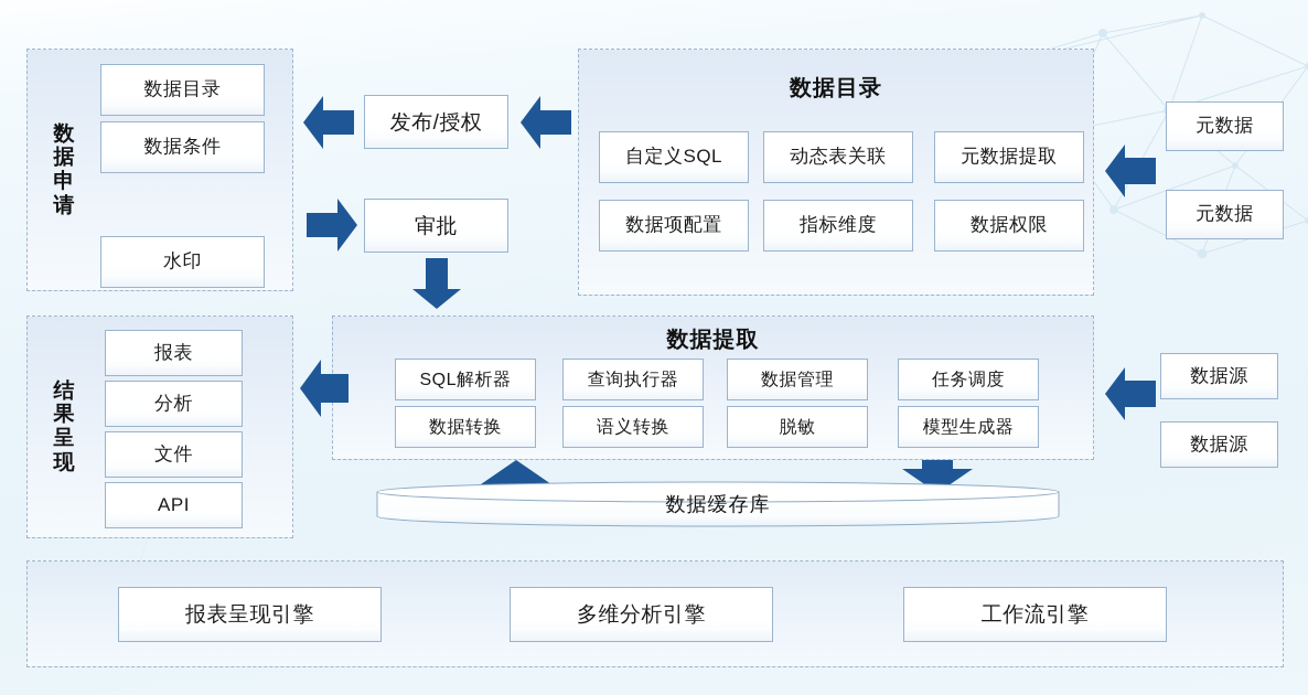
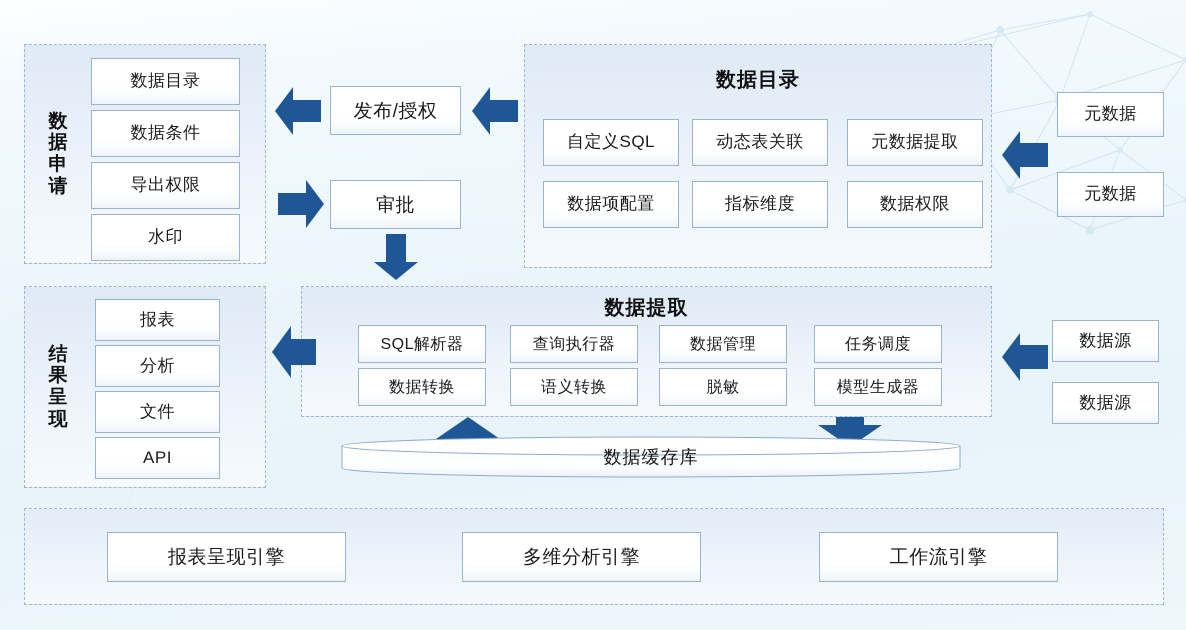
  数
  据
  申
  请
  数据目录
  数据条件
+ 导出权限
  水印
  结
  果
  呈
  现
  报表
  分析
  文件
  API
  发布/授权
  审批
  数据目录
  自定义SQL
  动态表关联
  元数据提取
  数据项配置
  指标维度
  数据权限
  数据提取
  SQL解析器
  查询执行器
  数据管理
  任务调度
  数据转换
  语义转换
  脱敏
  模型生成器
  数据缓存库
  元数据
  元数据
  数据源
  数据源
  报表呈现引擎
  多维分析引擎
  工作流引擎
